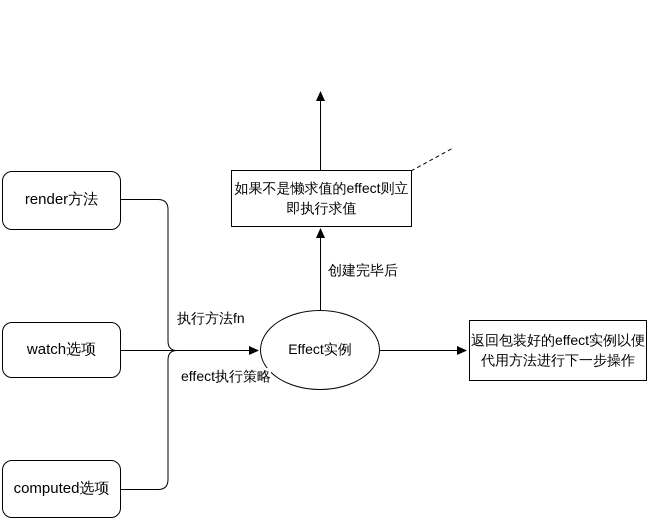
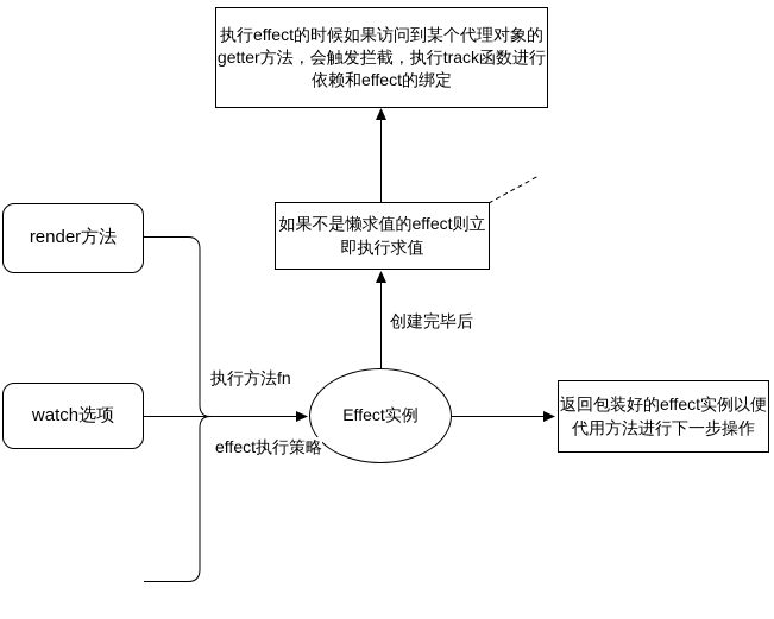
+ 执行effect的时候如果访问到某个代理对象的
+ getter方法，会触发拦截，执行track函数进行
+ 依赖和effect的绑定
  如果不是懒求值的effect则立
  即执行求值
  Effect实例
  返回包装好的effect实例以便
  代用方法进行下一步操作
  render方法
  watch选项
- computed选项
  创建完毕后
  执行方法fn
  effect执行策略
